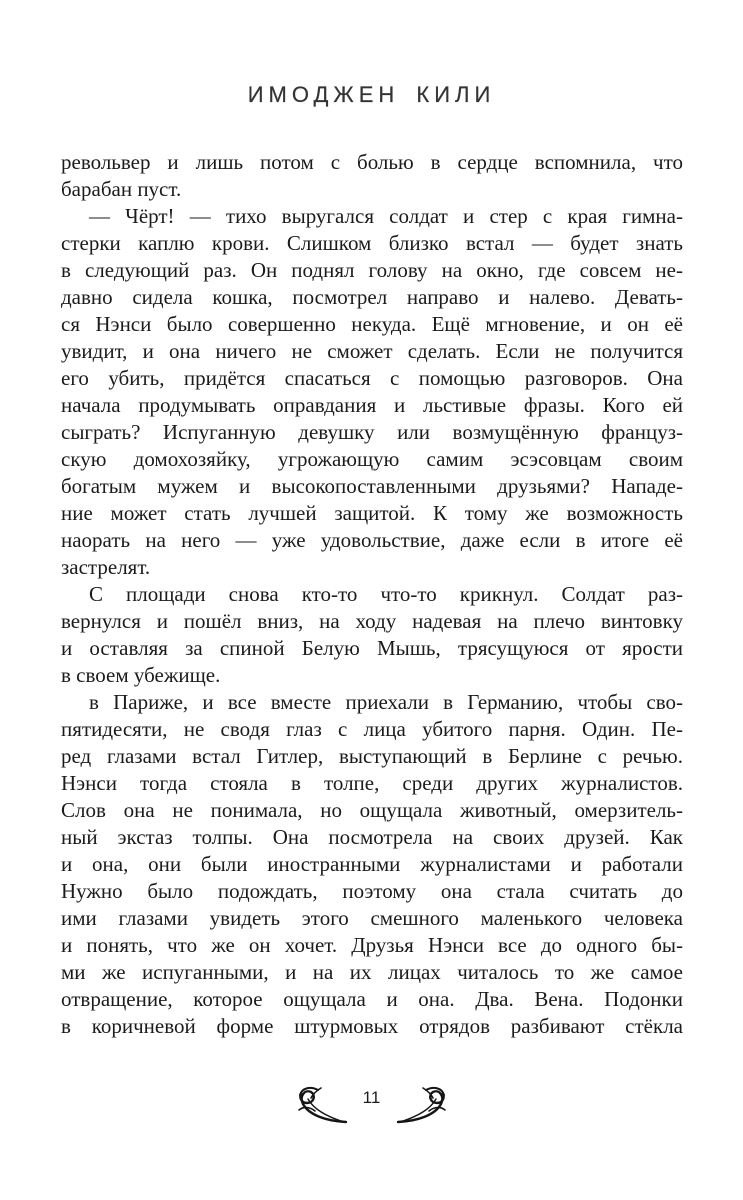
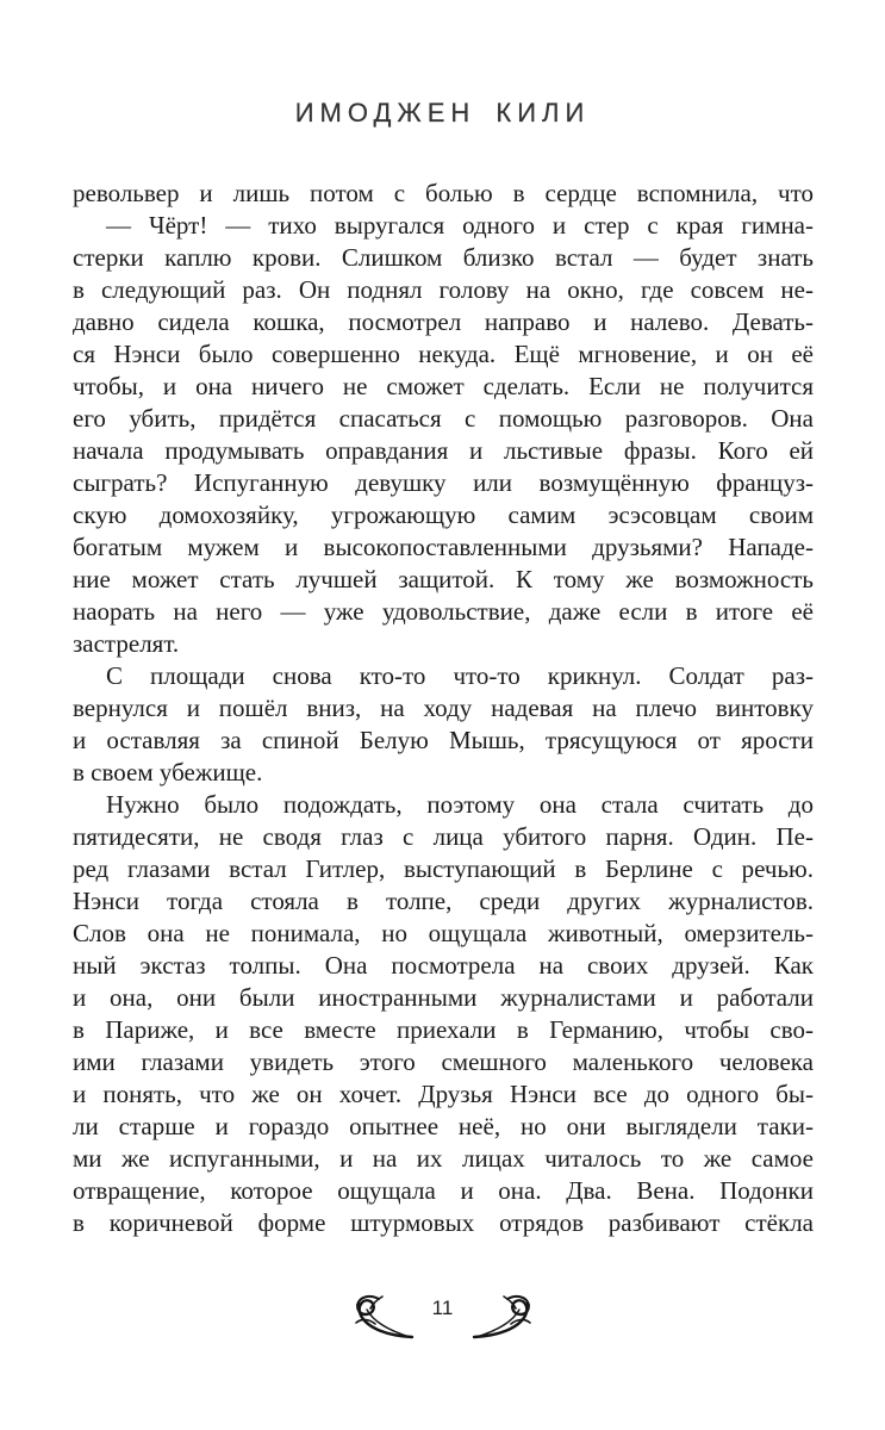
  ИМОДЖЕН КИЛИ
  револьвер и лишь потом с болью в сердце вспомнила, что
- барабан пуст.
- — Чёрт! — тихо выругался солдат и стер с края гимна-
+ — Чёрт! — тихо выругался одного и стер с края гимна-
  стерки каплю крови. Слишком близко встал — будет знать
  в следующий раз. Он поднял голову на окно, где совсем не-
  давно сидела кошка, посмотрел направо и налево. Девать-
  ся Нэнси было совершенно некуда. Ещё мгновение, и он её
- увидит, и она ничего не сможет сделать. Если не получится
+ чтобы, и она ничего не сможет сделать. Если не получится
  его убить, придётся спасаться с помощью разговоров. Она
  начала продумывать оправдания и льстивые фразы. Кого ей
  сыграть? Испуганную девушку или возмущённую француз-
  скую домохозяйку, угрожающую самим эсэсовцам своим
  богатым мужем и высокопоставленными друзьями? Нападе-
  ние может стать лучшей защитой. К тому же возможность
  наорать на него — уже удовольствие, даже если в итоге её
  застрелят.
  С площади снова кто-то что-то крикнул. Солдат раз-
  вернулся и пошёл вниз, на ходу надевая на плечо винтовку
  и оставляя за спиной Белую Мышь, трясущуюся от ярости
  в своем убежище.
- в Париже, и все вместе приехали в Германию, чтобы сво-
+ Нужно было подождать, поэтому она стала считать до
  пятидесяти, не сводя глаз с лица убитого парня. Один. Пе-
  ред глазами встал Гитлер, выступающий в Берлине с речью.
  Нэнси тогда стояла в толпе, среди других журналистов.
  Слов она не понимала, но ощущала животный, омерзитель-
  ный экстаз толпы. Она посмотрела на своих друзей. Как
  и она, они были иностранными журналистами и работали
- Нужно было подождать, поэтому она стала считать до
+ в Париже, и все вместе приехали в Германию, чтобы сво-
  ими глазами увидеть этого смешного маленького человека
  и понять, что же он хочет. Друзья Нэнси все до одного бы-
+ ли старше и гораздо опытнее неё, но они выглядели таки-
  ми же испуганными, и на их лицах читалось то же самое
  отвращение, которое ощущала и она. Два. Вена. Подонки
  в коричневой форме штурмовых отрядов разбивают стёкла
  11
